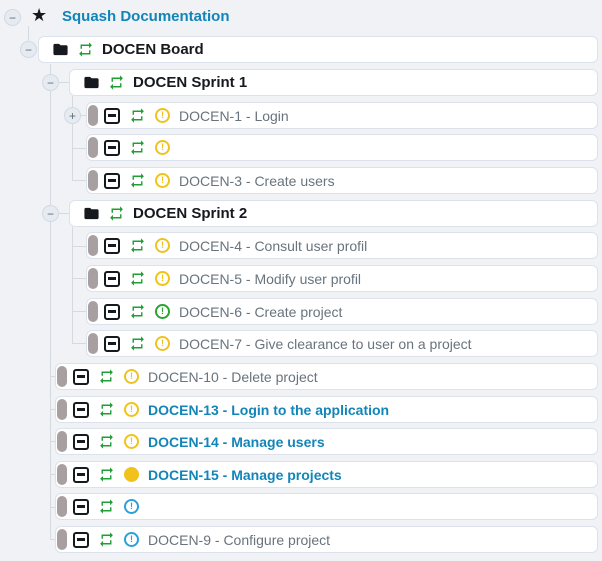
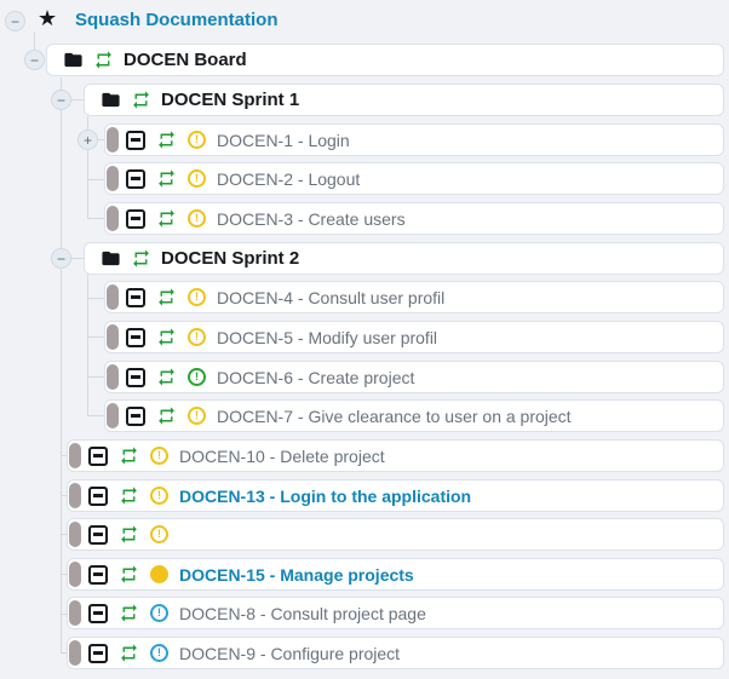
  −
  ★
  Squash Documentation
  −
  −
  −
  +
  DOCEN Board
  DOCEN Sprint 1
  DOCEN-1 - Login
+ DOCEN-2 - Logout
  DOCEN-3 - Create users
  DOCEN Sprint 2
  DOCEN-4 - Consult user profil
  DOCEN-5 - Modify user profil
  DOCEN-6 - Create project
  DOCEN-7 - Give clearance to user on a project
  DOCEN-10 - Delete project
  DOCEN-13 - Login to the application
- DOCEN-14 - Manage users
  DOCEN-15 - Manage projects
+ DOCEN-8 - Consult project page
  DOCEN-9 - Configure project
